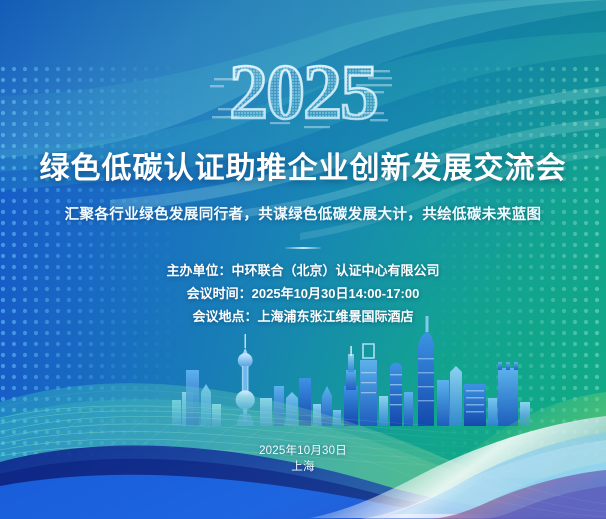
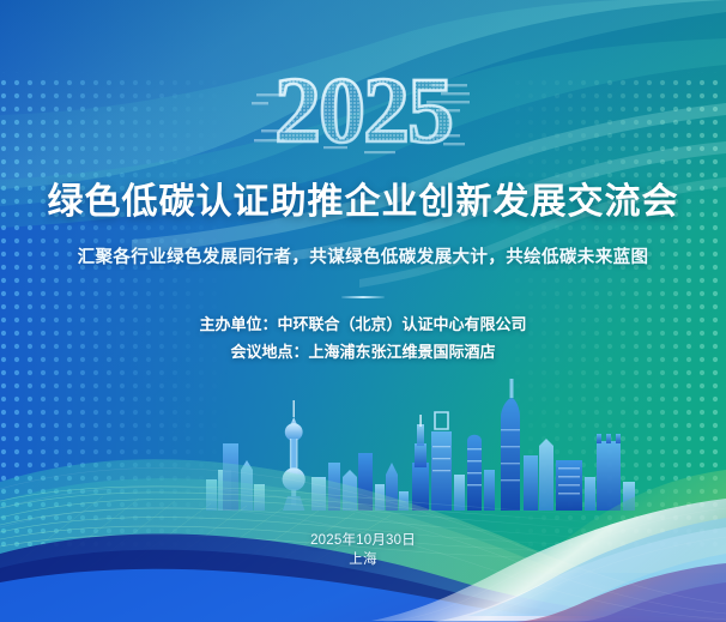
  2025
  绿色低碳认证助推企业创新发展交流会
  汇聚各行业绿色发展同行者，共谋绿色低碳发展大计，共绘低碳未来蓝图
  主办单位：中环联合（北京）认证中心有限公司
- 会议时间：2025年10月30日14:00-17:00
  会议地点：上海浦东张江维景国际酒店
  2025年10月30日
  上海
